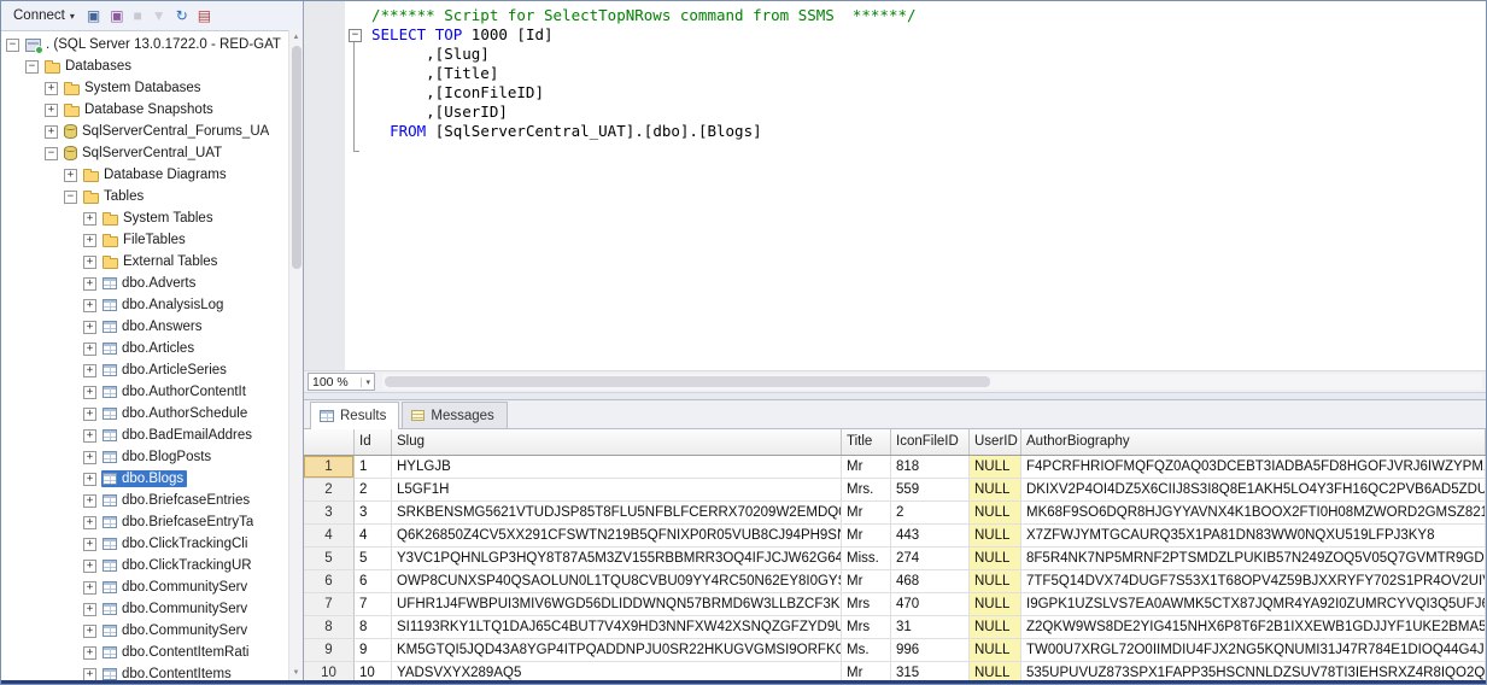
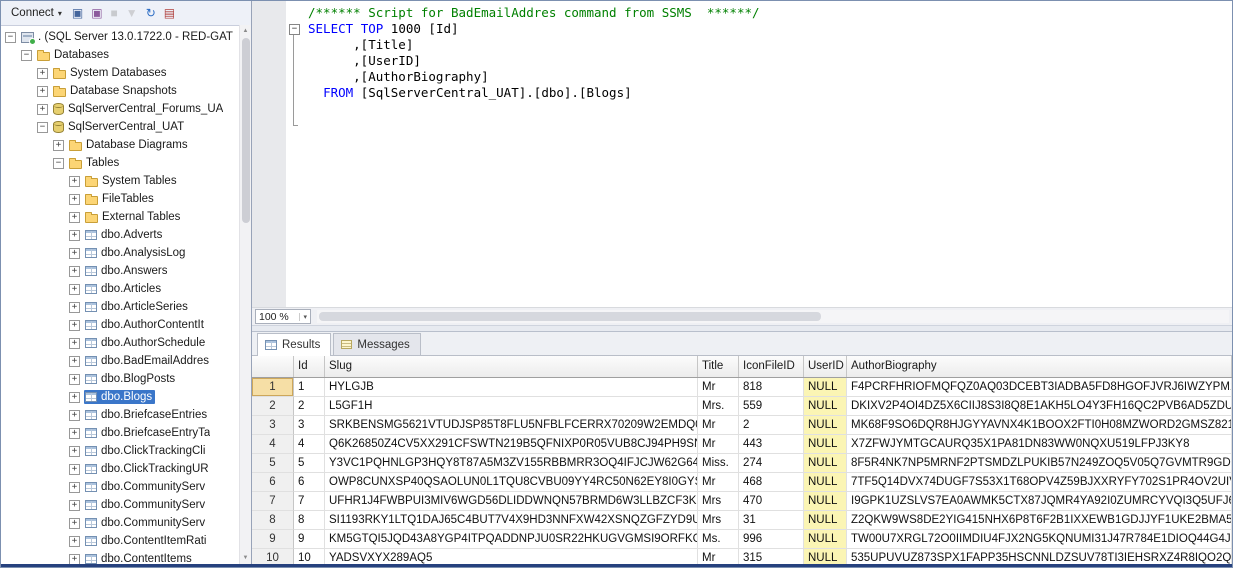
  Connect
  ▾
  ▣
  ▣
  ■
  ▼
  ↻
  ▤
  −
  . (SQL Server 13.0.1722.0 - RED-GAT
  −
  Databases
  +
  System Databases
  +
  Database Snapshots
  +
  SqlServerCentral_Forums_UA
  −
  SqlServerCentral_UAT
  +
  Database Diagrams
  −
  Tables
  +
  System Tables
  +
  FileTables
  +
  External Tables
  +
  dbo.Adverts
  +
  dbo.AnalysisLog
  +
  dbo.Answers
  +
  dbo.Articles
  +
  dbo.ArticleSeries
  +
  dbo.AuthorContentIt
  +
  dbo.AuthorSchedule
  +
  dbo.BadEmailAddres
  +
  dbo.BlogPosts
  +
  dbo.Blogs
  +
  dbo.BriefcaseEntries
  +
  dbo.BriefcaseEntryTa
  +
  dbo.ClickTrackingCli
  +
  dbo.ClickTrackingUR
  +
  dbo.CommunityServ
  +
  dbo.CommunityServ
  +
  dbo.CommunityServ
  +
  dbo.ContentItemRati
  +
  dbo.ContentItems
  −
- /****** Script for SelectTopNRows command from SSMS ******/
+ /****** Script for BadEmailAddres command from SSMS ******/
  SELECT TOP 1000 [Id]
- ,[Slug]
  ,[Title]
- ,[IconFileID]
  ,[UserID]
+ ,[AuthorBiography]
  FROM [SqlServerCentral_UAT].[dbo].[Blogs]
  100 %
  Results
  Messages
  Id
  Slug
  Title
  IconFileID
  UserID
  AuthorBiography
  1
  1
  HYLGJB
  Mr
  818
  NULL
  F4PCRFHRIOFMQFQZ0AQ03DCEBT3IADBA5FD8HGOFJVRJ6IWZYPM
  2
  2
  L5GF1H
  Mrs.
  559
  NULL
  DKIXV2P4OI4DZ5X6CIIJ8S3I8Q8E1AKH5LO4Y3FH16QC2PVB6AD5ZDU
  3
  3
  SRKBENSMG5621VTUDJSP85T8FLU5NFBLFCERRX70209W2EMDQ
  Mr
  2
  NULL
  MK68F9SO6DQR8HJGYYAVNX4K1BOOX2FTI0H08MZWORD2GMSZ821
  4
  4
  Q6K26850Z4CV5XX291CFSWTN219B5QFNIXP0R05VUB8CJ94PH9S
  Mr
  443
  NULL
  X7ZFWJYMTGCAURQ35X1PA81DN83WW0NQXU519LFPJ3KY8
  5
  5
  Y3VC1PQHNLGP3HQY8T87A5M3ZV155RBBMRR3OQ4IFJCJW62G64
  Miss.
  274
  NULL
  8F5R4NK7NP5MRNF2PTSMDZLPUKIB57N249ZOQ5V05Q7GVMTR9GD
  6
  6
  OWP8CUNXSP40QSAOLUN0L1TQU8CVBU09YY4RC50N62EY8I0GY
  Mr
  468
  NULL
  7TF5Q14DVX74DUGF7S53X1T68OPV4Z59BJXXRYFY702S1PR4OV2UI
  7
  7
  UFHR1J4FWBPUI3MIV6WGD56DLIDDWNQN57BRMD6W3LLBZCF3K
  Mrs
  470
  NULL
  I9GPK1UZSLVS7EA0AWMK5CTX87JQMR4YA92I0ZUMRCYVQI3Q5UFJ6
  8
  8
  SI1193RKY1LTQ1DAJ65C4BUT7V4X9HD3NNFXW42XSNQZGFZYD9U
  Mrs
  31
  NULL
  Z2QKW9WS8DE2YIG415NHX6P8T6F2B1IXXEWB1GDJJYF1UKE2BMA5
  9
  9
  KM5GTQI5JQD43A8YGP4ITPQADDNPJU0SR22HKUGVGMSI9ORFK
  Ms.
  996
  NULL
  TW00U7XRGL72O0IIMDIU4FJX2NG5KQNUMI31J47R784E1DIOQ44G4J
  10
  10
  YADSVXYX289AQ5
  Mr
  315
  NULL
  535UPUVUZ873SPX1FAPP35HSCNNLDZSUV78TI3IEHSRXZ4R8IQO2Q
